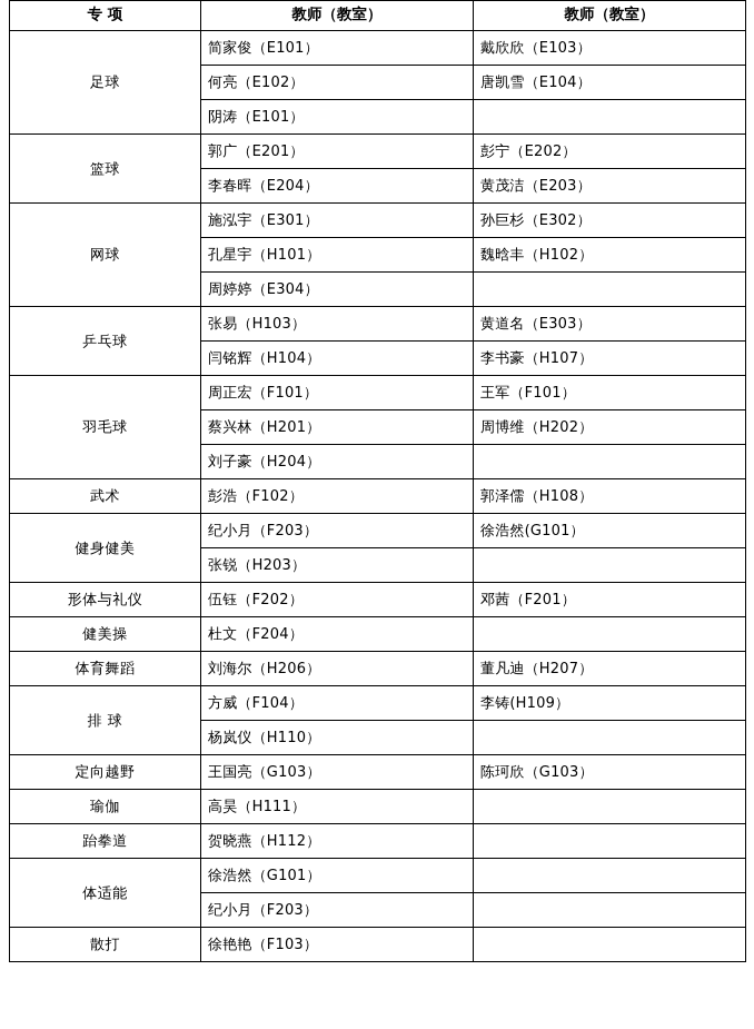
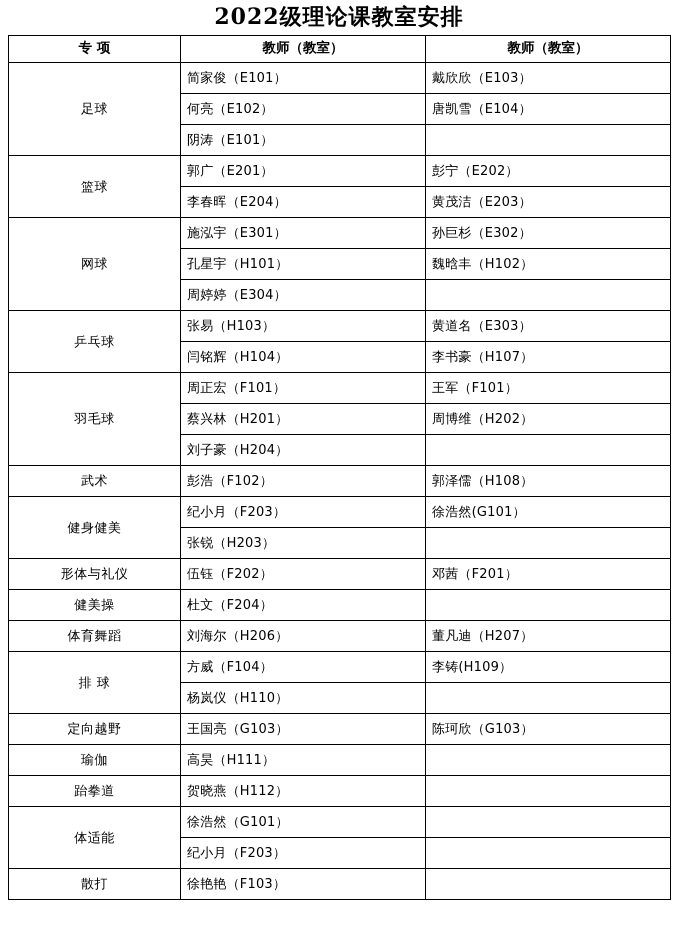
+ 2022级理论课教室安排
  专 项	教师（教室）	教师（教室）
  足球	简家俊（E101）	戴欣欣（E103）
  何亮（E102）	唐凯雪（E104）
  阴涛（E101）
  篮球	郭广（E201）	彭宁（E202）
  李春晖（E204）	黄茂洁（E203）
  网球	施泓宇（E301）	孙巨杉（E302）
  孔星宇（H101）	魏晗丰（H102）
  周婷婷（E304）
  乒乓球	张易（H103）	黄道名（E303）
  闫铭辉（H104）	李书豪（H107）
  羽毛球	周正宏（F101）	王军（F101）
  蔡兴林（H201）	周博维（H202）
  刘子豪（H204）
  武术	彭浩（F102）	郭泽儒（H108）
  健身健美	纪小月（F203）	徐浩然(G101）
  张锐（H203）
  形体与礼仪	伍钰（F202）	邓茜（F201）
  健美操	杜文（F204）
  体育舞蹈	刘海尔（H206）	董凡迪（H207）
  排 球	方威（F104）	李铸(H109）
  杨岚仪（H110）
  定向越野	王国亮（G103）	陈珂欣（G103）
  瑜伽	高昊（H111）
  跆拳道	贺晓燕（H112）
  体适能	徐浩然（G101）
  纪小月（F203）
  散打	徐艳艳（F103）
